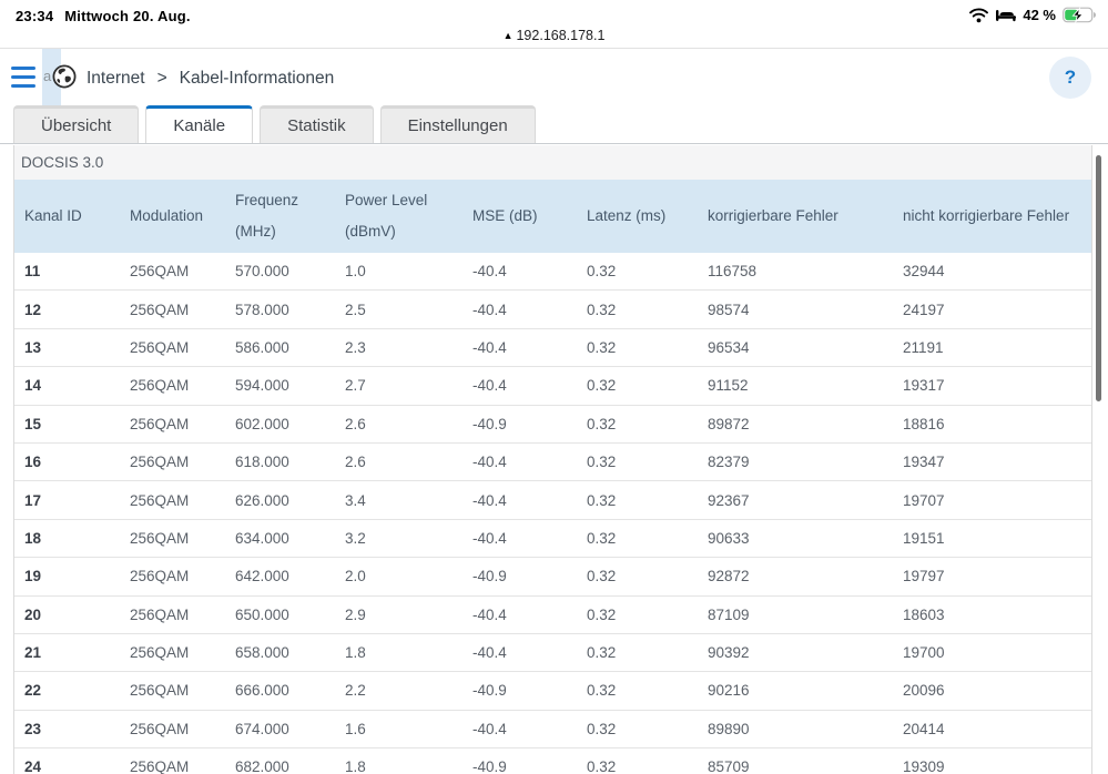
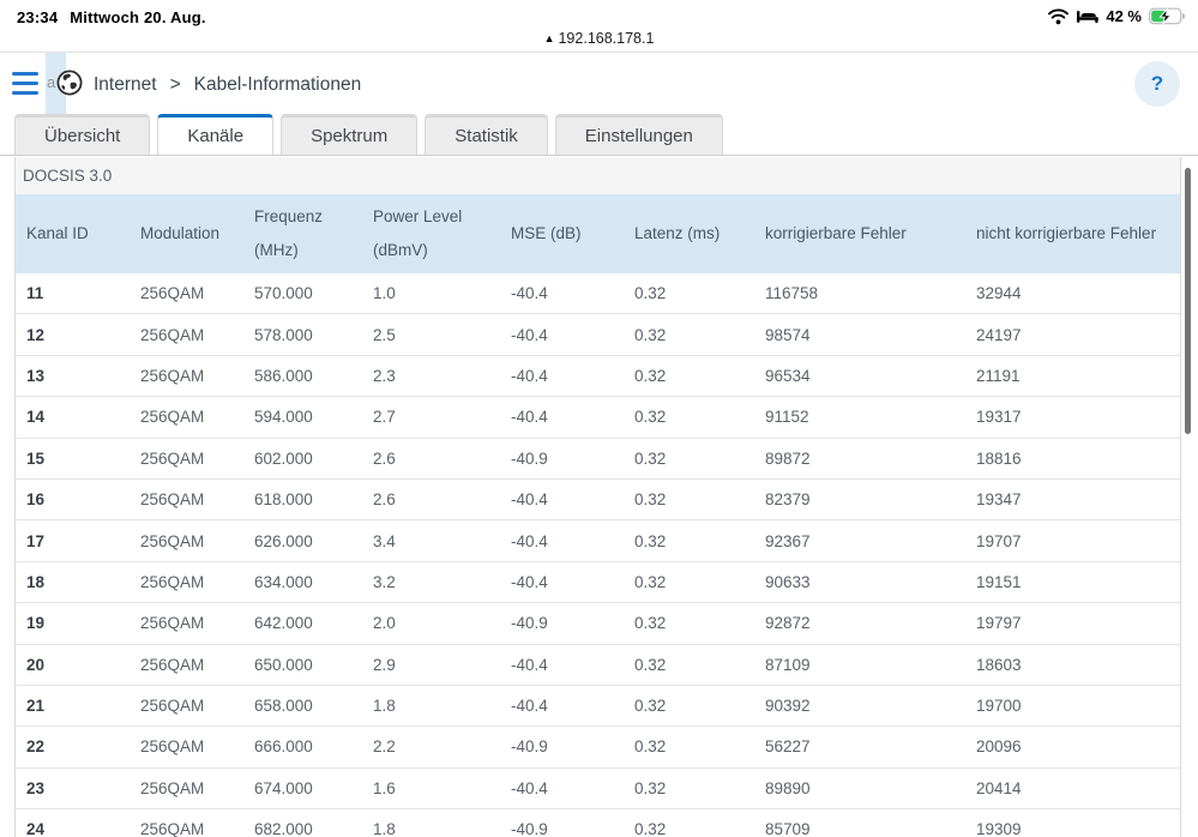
  23:34
  Mittwoch 20. Aug.
  ▲ 192.168.178.1
  42 %
  a
  Internet
  >
  Kabel-Informationen
  ?
  Übersicht
  Kanäle
+ Spektrum
  Statistik
  Einstellungen
  DOCSIS 3.0
  Kanal ID
  Modulation
  Frequenz
  (MHz)
  Power Level
  (dBmV)
  MSE (dB)
  Latenz (ms)
  korrigierbare Fehler
  nicht korrigierbare Fehler
  11
  256QAM
  570.000
  1.0
  -40.4
  0.32
  116758
  32944
  12
  256QAM
  578.000
  2.5
  -40.4
  0.32
  98574
  24197
  13
  256QAM
  586.000
  2.3
  -40.4
  0.32
  96534
  21191
  14
  256QAM
  594.000
  2.7
  -40.4
  0.32
  91152
  19317
  15
  256QAM
  602.000
  2.6
  -40.9
  0.32
  89872
  18816
  16
  256QAM
  618.000
  2.6
  -40.4
  0.32
  82379
  19347
  17
  256QAM
  626.000
  3.4
  -40.4
  0.32
  92367
  19707
  18
  256QAM
  634.000
  3.2
  -40.4
  0.32
  90633
  19151
  19
  256QAM
  642.000
  2.0
  -40.9
  0.32
  92872
  19797
  20
  256QAM
  650.000
  2.9
  -40.4
  0.32
  87109
  18603
  21
  256QAM
  658.000
  1.8
  -40.4
  0.32
  90392
  19700
  22
  256QAM
  666.000
  2.2
  -40.9
  0.32
- 90216
+ 56227
  20096
  23
  256QAM
  674.000
  1.6
  -40.4
  0.32
  89890
  20414
  24
  256QAM
  682.000
  1.8
  -40.9
  0.32
  85709
  19309
